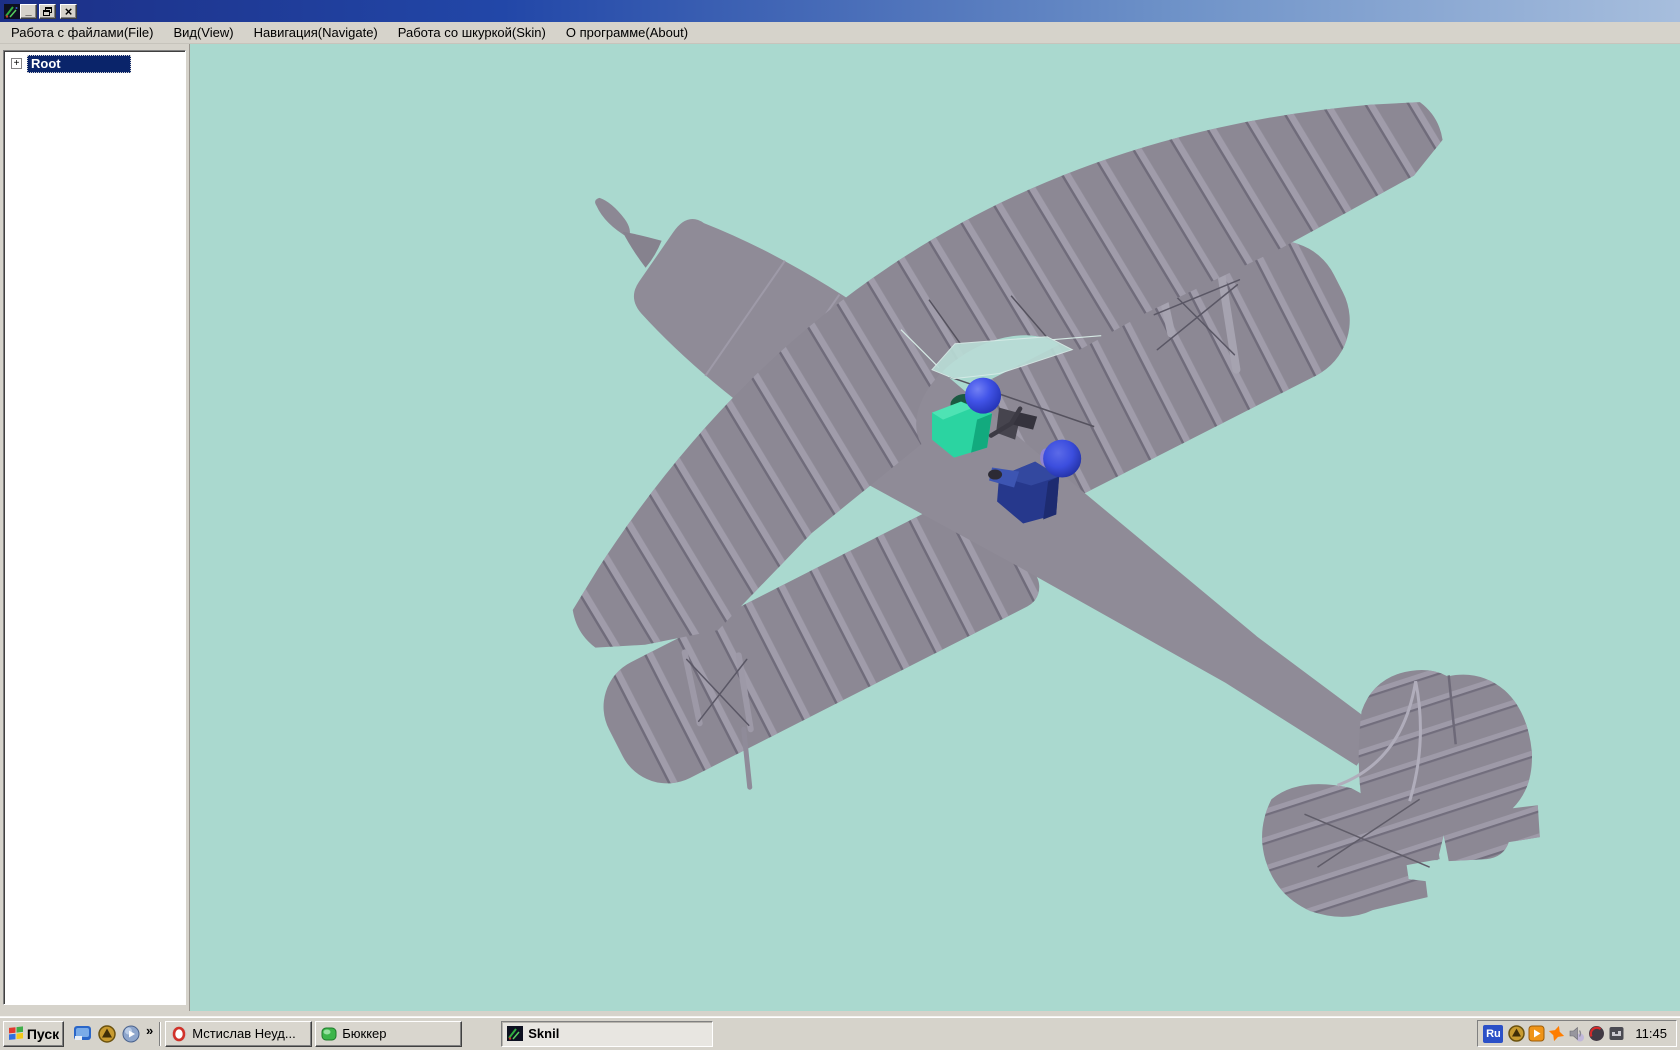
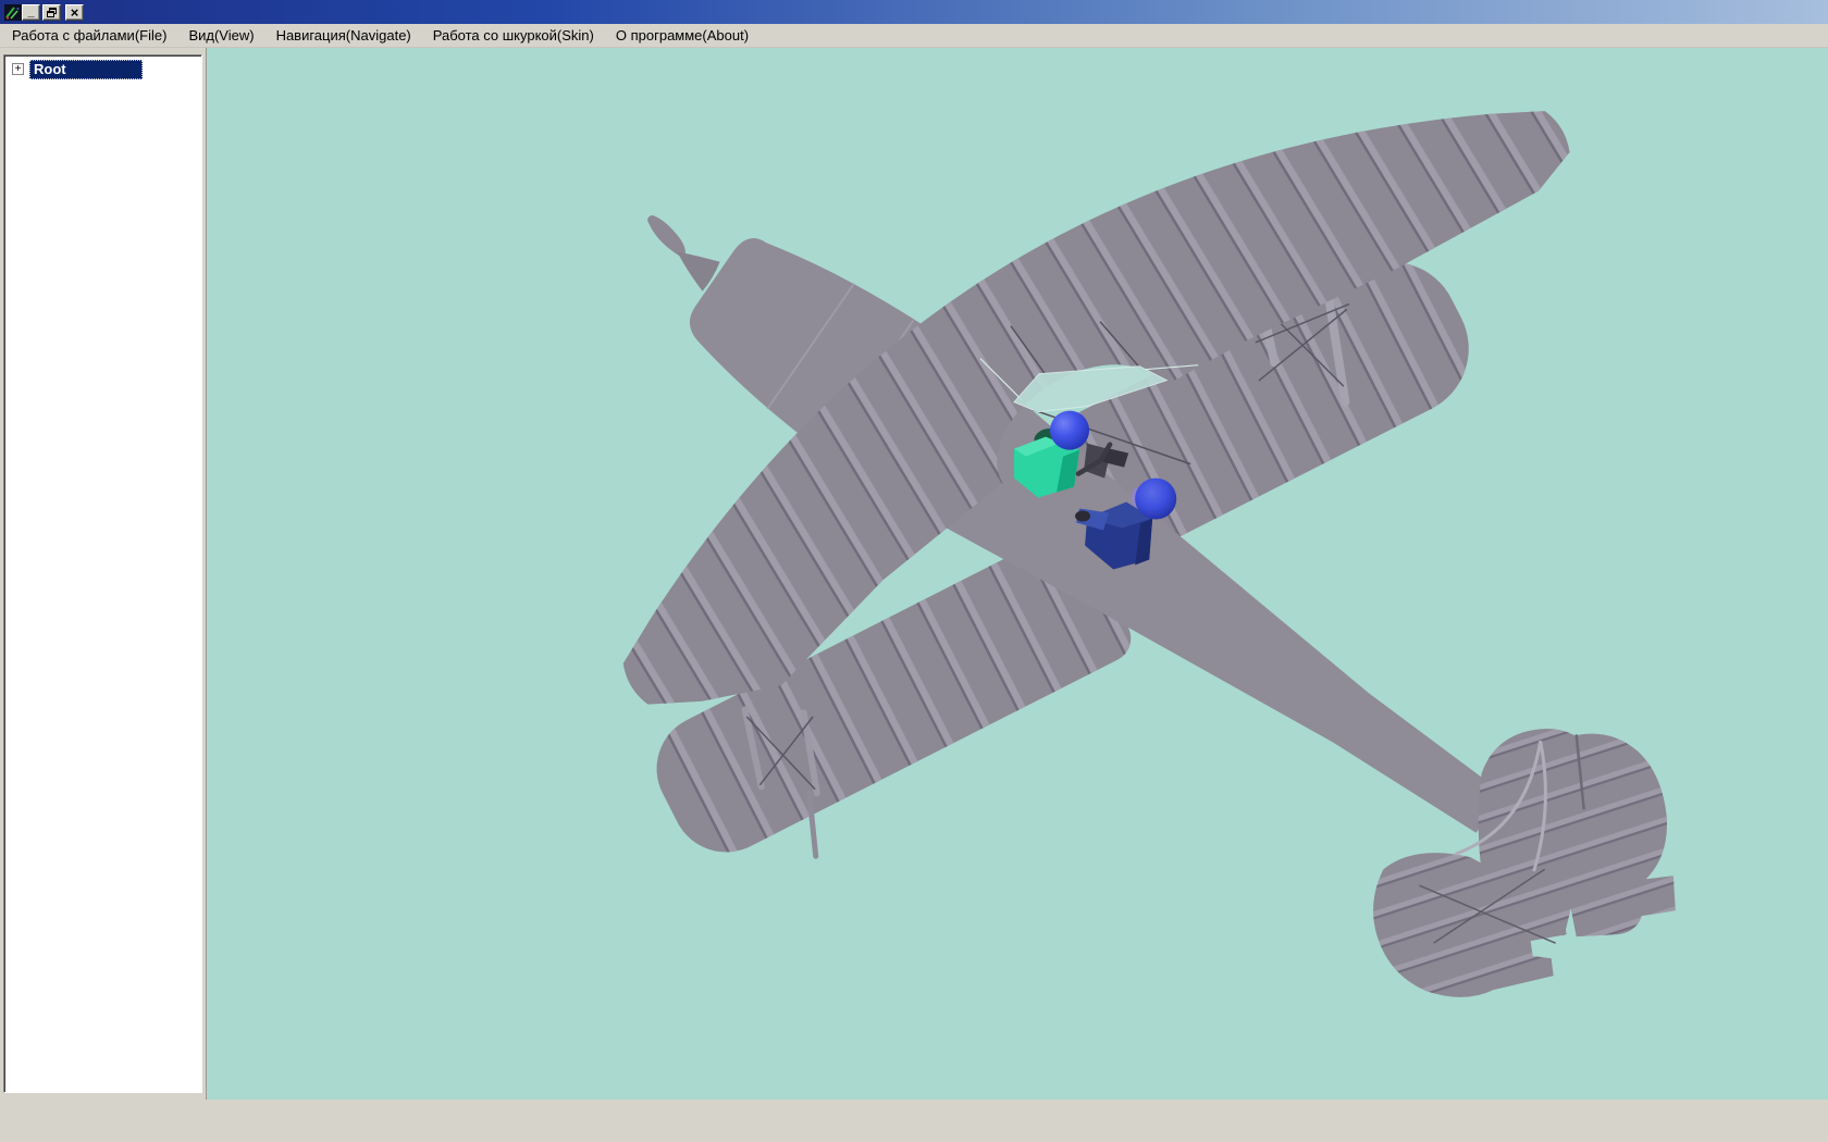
  _
  ×
  Работа с файлами(File)
  Вид(View)
  Навигация(Navigate)
  Работа со шкуркой(Skin)
  О программе(About)
  +
  Root
- Пуск
- »
- Мстислав Неуд...
- Бюккер
- Sknil
- Ru
- 11:45
